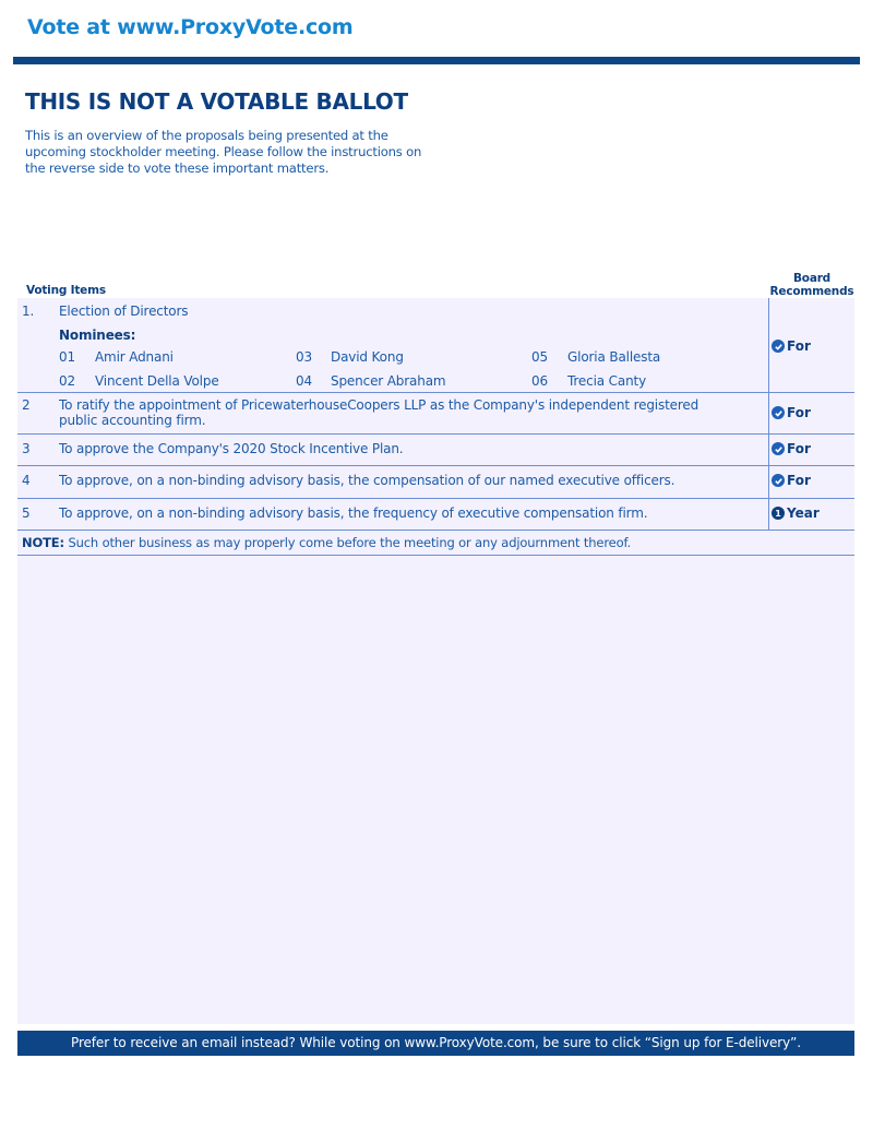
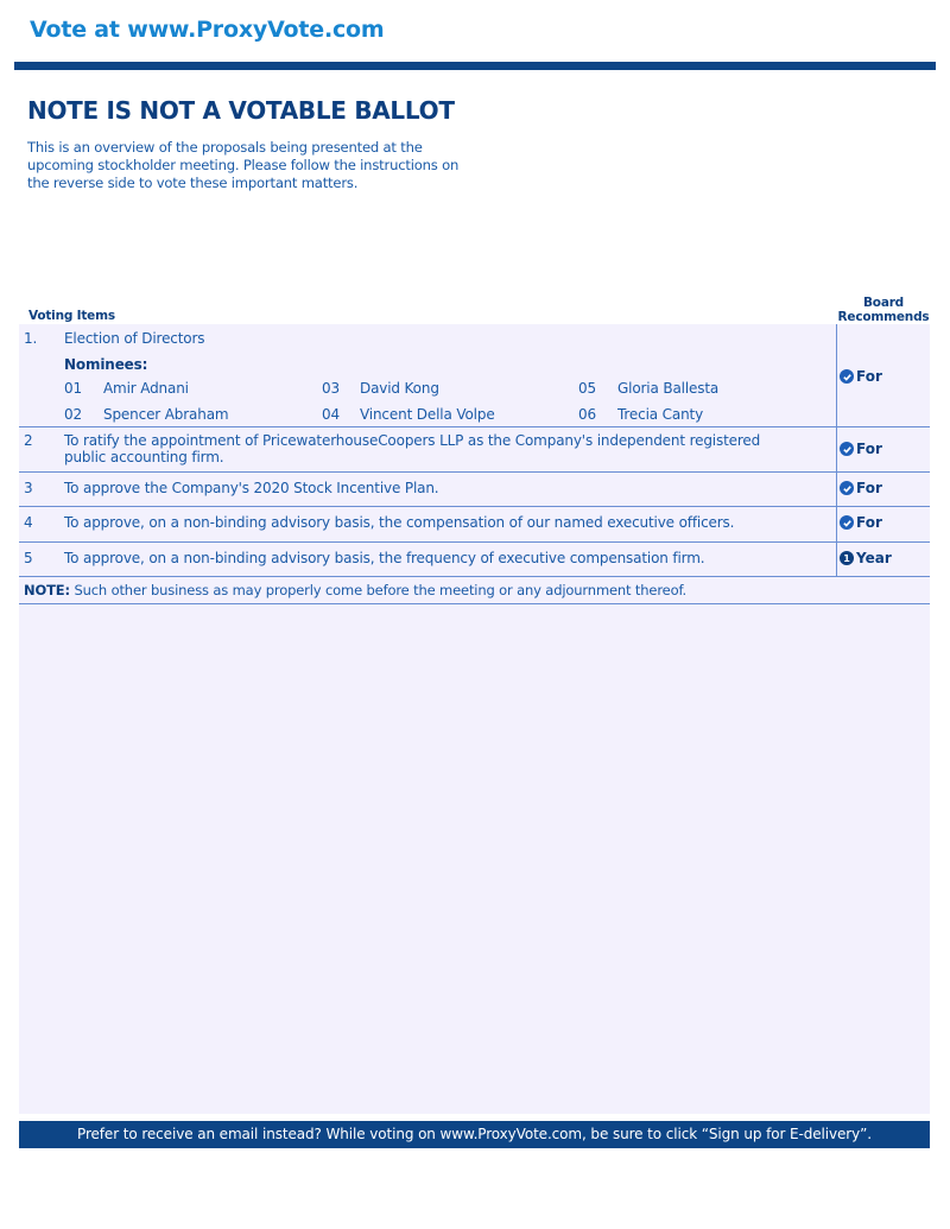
  Vote at www.ProxyVote.com
- THIS IS NOT A VOTABLE BALLOT
+ NOTE IS NOT A VOTABLE BALLOT
  This is an overview of the proposals being presented at the upcoming stockholder meeting. Please follow the instructions on the reverse side to vote these important matters.
  Voting Items
  Board
  Recommends
  1.
  Election of Directors
  Nominees:
  01
  Amir Adnani
  02
- Vincent Della Volpe
+ Spencer Abraham
  03
  David Kong
  04
- Spencer Abraham
+ Vincent Della Volpe
  05
  Gloria Ballesta
  06
  Trecia Canty
  For
  2
  To ratify the appointment of PricewaterhouseCoopers LLP as the Company's independent registered public accounting firm.
  For
  3
  To approve the Company's 2020 Stock Incentive Plan.
  For
  4
  To approve, on a non-binding advisory basis, the compensation of our named executive officers.
  For
  5
  To approve, on a non-binding advisory basis, the frequency of executive compensation firm.
  1
  Year
  NOTE: Such other business as may properly come before the meeting or any adjournment thereof.
  Prefer to receive an email instead? While voting on www.ProxyVote.com, be sure to click “Sign up for E-delivery”.
